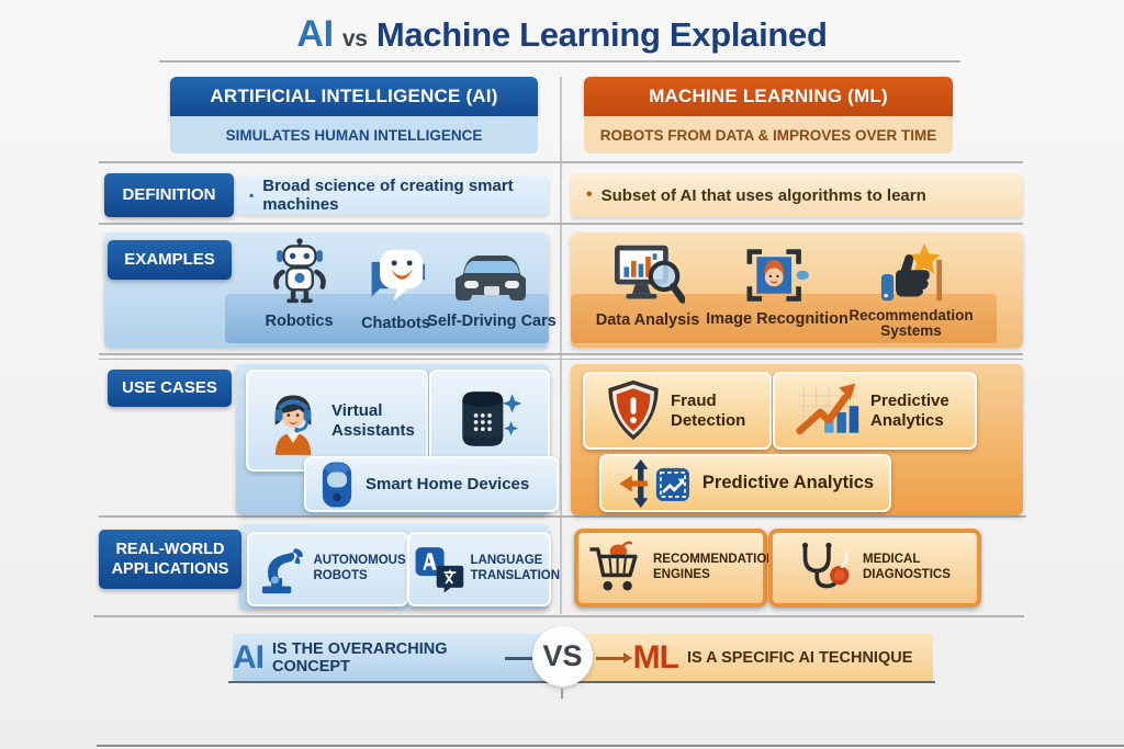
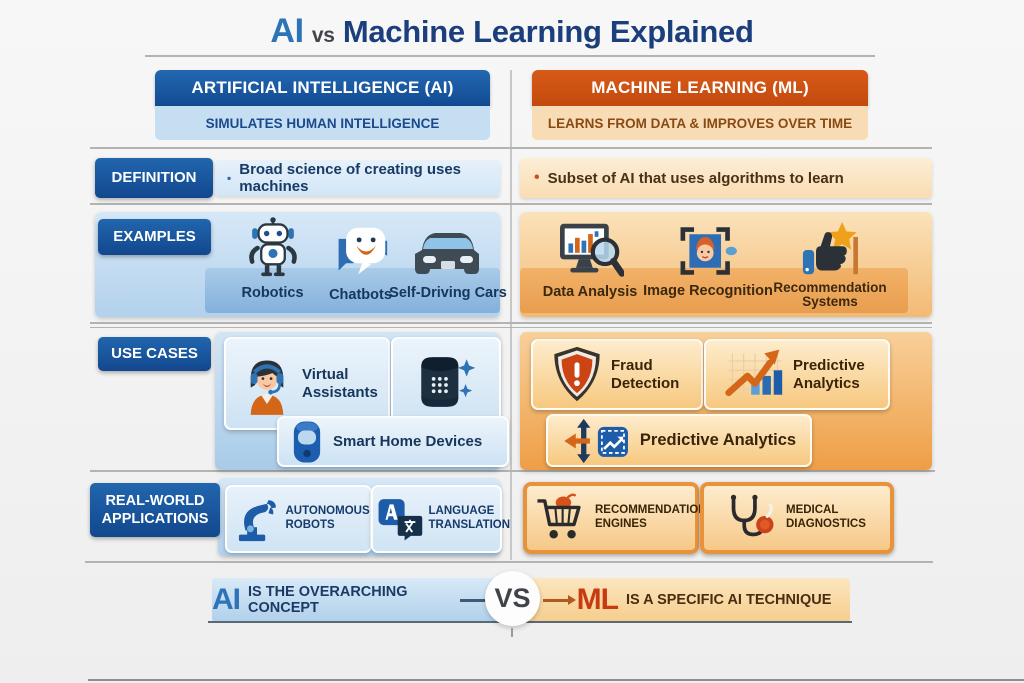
  AI vs Machine Learning Explained
  ARTIFICIAL INTELLIGENCE (AI)
  SIMULATES HUMAN INTELLIGENCE
  MACHINE LEARNING (ML)
- ROBOTS FROM DATA & IMPROVES OVER TIME
+ LEARNS FROM DATA & IMPROVES OVER TIME
  DEFINITION
  ▪
- Broad science of creating smart machines
+ Broad science of creating uses machines
  •
  Subset of AI that uses algorithms to learn
  EXAMPLES
  Robotics
  Chatbots
  Self-Driving Cars
  Data Analysis
  Image Recognition
  Recommendation Systems
  USE CASES
  Virtual Assistants
  Smart Home Devices
  Fraud Detection
  Predictive Analytics
  Predictive Analytics
  REAL-WORLD
  APPLICATIONS
  AUTONOMOUS ROBOTS
  LANGUAGE TRANSLATION
  RECOMMENDATIO ENGINES
  MEDICAL DIAGNOSTICS
  AI
  IS THE OVERARCHING CONCEPT
  ML
  IS A SPECIFIC AI TECHNIQUE
  VS
